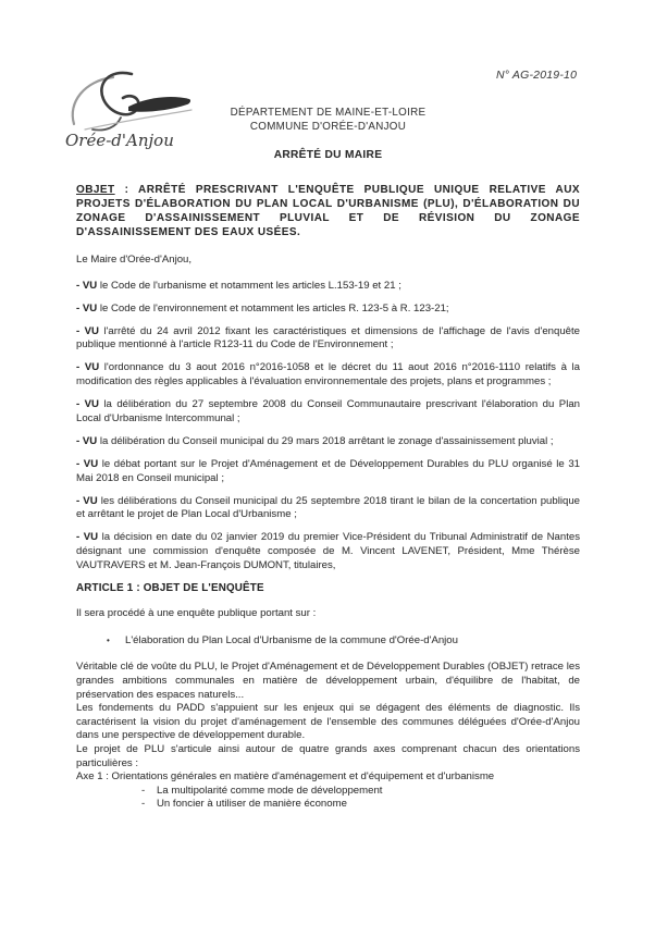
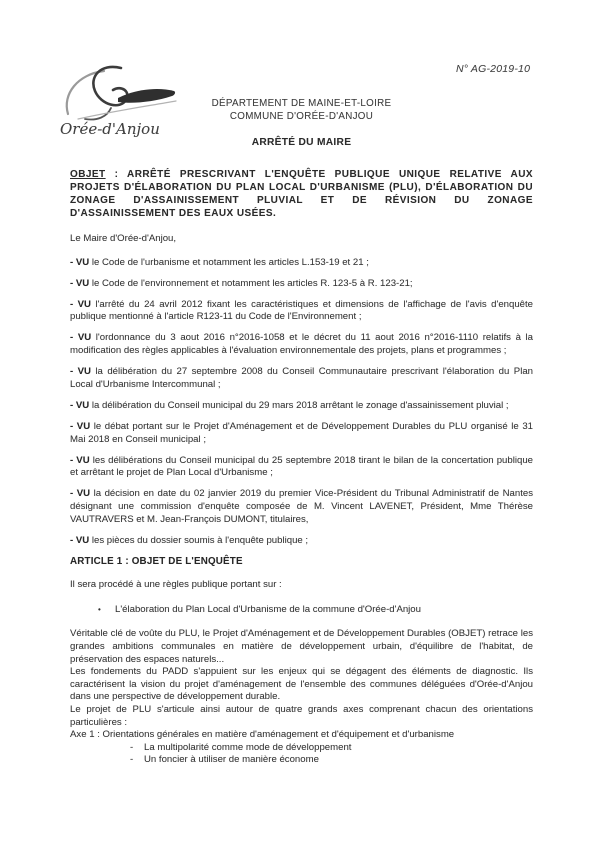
  N° AG-2019-10
  Orée-d'Anjou
  DÉPARTEMENT DE MAINE-ET-LOIRE
  COMMUNE D'ORÉE-D'ANJOU
  ARRÊTÉ DU MAIRE
  OBJET : ARRÊTÉ PRESCRIVANT L'ENQUÊTE PUBLIQUE UNIQUE RELATIVE AUX PROJETS D'ÉLABORATION DU PLAN LOCAL D'URBANISME (PLU), D'ÉLABORATION DU ZONAGE D'ASSAINISSEMENT PLUVIAL ET DE RÉVISION DU ZONAGE D'ASSAINISSEMENT DES EAUX USÉES.
  Le Maire d'Orée-d'Anjou,
  - VU le Code de l'urbanisme et notamment les articles L.153-19 et 21 ;
  - VU le Code de l'environnement et notamment les articles R. 123-5 à R. 123-21;
  - VU l'arrêté du 24 avril 2012 fixant les caractéristiques et dimensions de l'affichage de l'avis d'enquête publique mentionné à l'article R123-11 du Code de l'Environnement ;
  - VU l'ordonnance du 3 aout 2016 n°2016-1058 et le décret du 11 aout 2016 n°2016-1110 relatifs à la modification des règles applicables à l'évaluation environnementale des projets, plans et programmes ;
  - VU la délibération du 27 septembre 2008 du Conseil Communautaire prescrivant l'élaboration du Plan Local d'Urbanisme Intercommunal ;
  - VU la délibération du Conseil municipal du 29 mars 2018 arrêtant le zonage d'assainissement pluvial ;
  - VU le débat portant sur le Projet d'Aménagement et de Développement Durables du PLU organisé le 31 Mai 2018 en Conseil municipal ;
  - VU les délibérations du Conseil municipal du 25 septembre 2018 tirant le bilan de la concertation publique et arrêtant le projet de Plan Local d'Urbanisme ;
  - VU la décision en date du 02 janvier 2019 du premier Vice-Président du Tribunal Administratif de Nantes désignant une commission d'enquête composée de M. Vincent LAVENET, Président, Mme Thérèse VAUTRAVERS et M. Jean-François DUMONT, titulaires,
+ - VU les pièces du dossier soumis à l'enquête publique ;
  ARTICLE 1 : OBJET DE L'ENQUÊTE
- Il sera procédé à une enquête publique portant sur :
+ Il sera procédé à une règles publique portant sur :
  •
  L'élaboration du Plan Local d'Urbanisme de la commune d'Orée-d'Anjou
  Véritable clé de voûte du PLU, le Projet d'Aménagement et de Développement Durables (OBJET) retrace les grandes ambitions communales en matière de développement urbain, d'équilibre de l'habitat, de préservation des espaces naturels...
  Les fondements du PADD s'appuient sur les enjeux qui se dégagent des éléments de diagnostic. Ils caractérisent la vision du projet d'aménagement de l'ensemble des communes déléguées d'Orée-d'Anjou dans une perspective de développement durable.
  Le projet de PLU s'articule ainsi autour de quatre grands axes comprenant chacun des orientations particulières :
  Axe 1 : Orientations générales en matière d'aménagement et d'équipement et d'urbanisme
  -
  La multipolarité comme mode de développement
  -
  Un foncier à utiliser de manière économe
